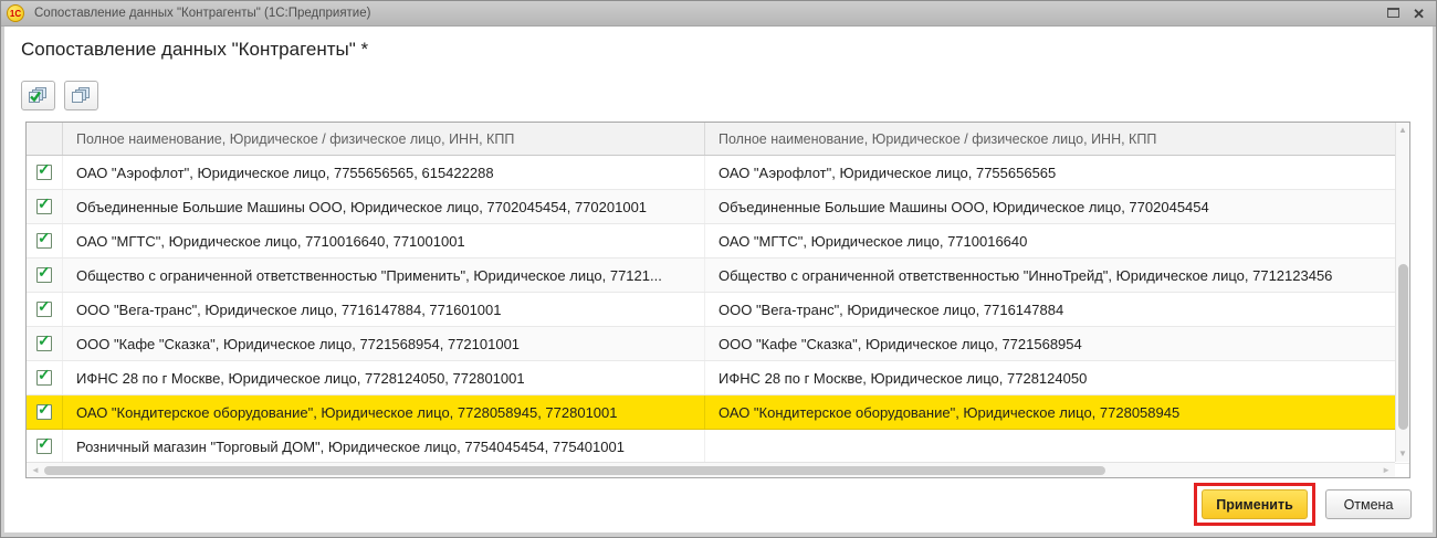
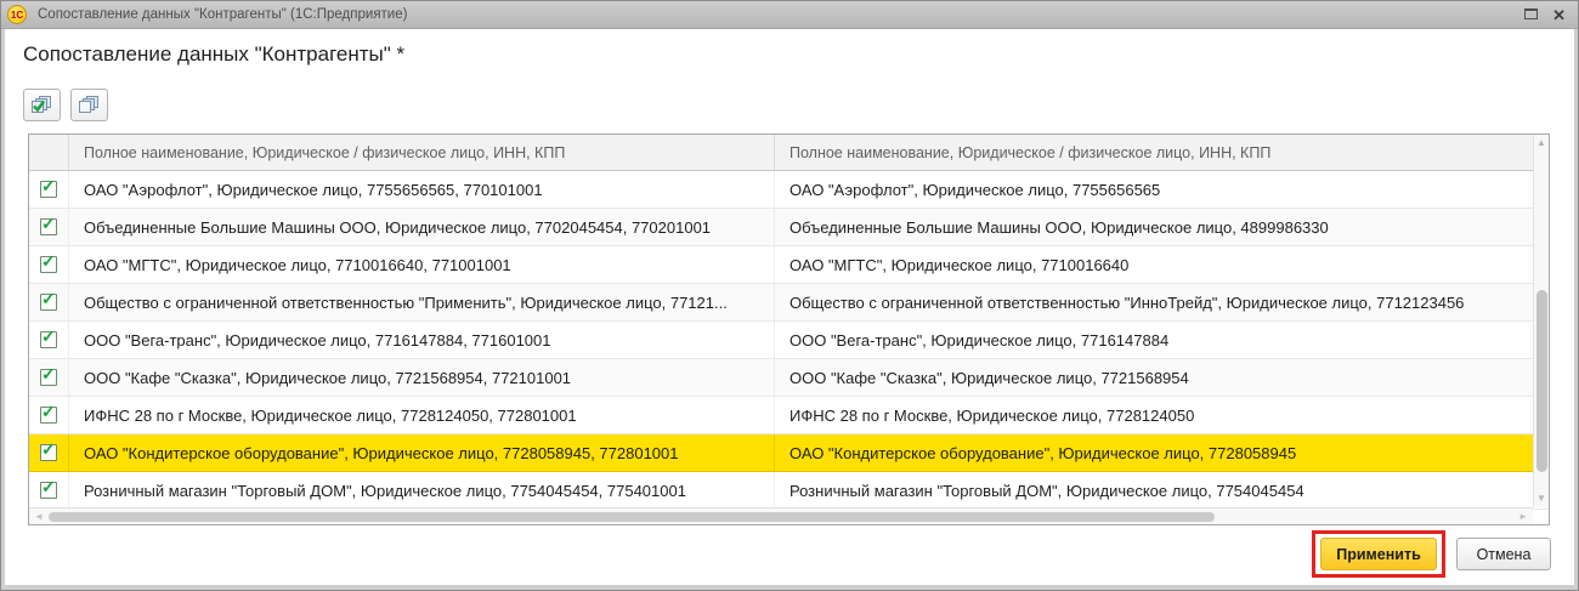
  1С
  Сопоставление данных "Контрагенты" (1С:Предприятие)
  ✕
  Сопоставление данных "Контрагенты" *
  Полное наименование, Юридическое / физическое лицо, ИНН, КПП
  Полное наименование, Юридическое / физическое лицо, ИНН, КПП
  ✓
- ОАО "Аэрофлот", Юридическое лицо, 7755656565, 615422288
+ ОАО "Аэрофлот", Юридическое лицо, 7755656565, 770101001
  ОАО "Аэрофлот", Юридическое лицо, 7755656565
  ✓
  Объединенные Большие Машины ООО, Юридическое лицо, 7702045454, 770201001
- Объединенные Большие Машины ООО, Юридическое лицо, 7702045454
+ Объединенные Большие Машины ООО, Юридическое лицо, 4899986330
  ✓
  ОАО "МГТС", Юридическое лицо, 7710016640, 771001001
  ОАО "МГТС", Юридическое лицо, 7710016640
  ✓
  Общество с ограниченной ответственностью "Применить", Юридическое лицо, 77121...
  Общество с ограниченной ответственностью "ИнноТрейд", Юридическое лицо, 7712123456
  ✓
  ООО "Вега-транс", Юридическое лицо, 7716147884, 771601001
  ООО "Вега-транс", Юридическое лицо, 7716147884
  ✓
  ООО "Кафе "Сказка", Юридическое лицо, 7721568954, 772101001
  ООО "Кафе "Сказка", Юридическое лицо, 7721568954
  ✓
  ИФНС 28 по г Москве, Юридическое лицо, 7728124050, 772801001
  ИФНС 28 по г Москве, Юридическое лицо, 7728124050
  ✓
  ОАО "Кондитерское оборудование", Юридическое лицо, 7728058945, 772801001
  ОАО "Кондитерское оборудование", Юридическое лицо, 7728058945
  ✓
  Розничный магазин "Торговый ДОМ", Юридическое лицо, 7754045454, 775401001
+ Розничный магазин "Торговый ДОМ", Юридическое лицо, 7754045454
  ▲
  ▼
  ◄
  ►
  Применить
  Отмена
